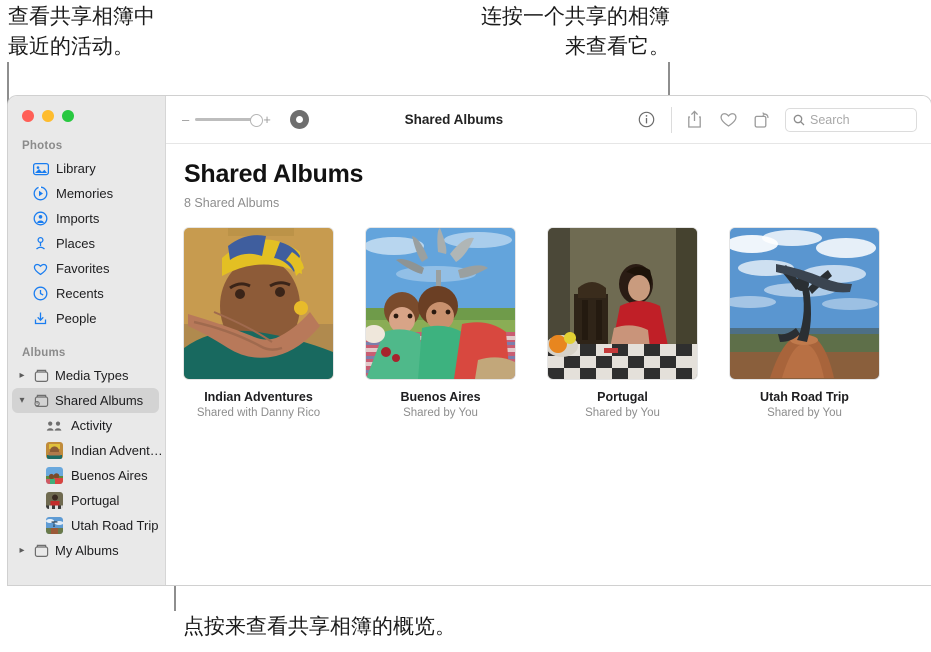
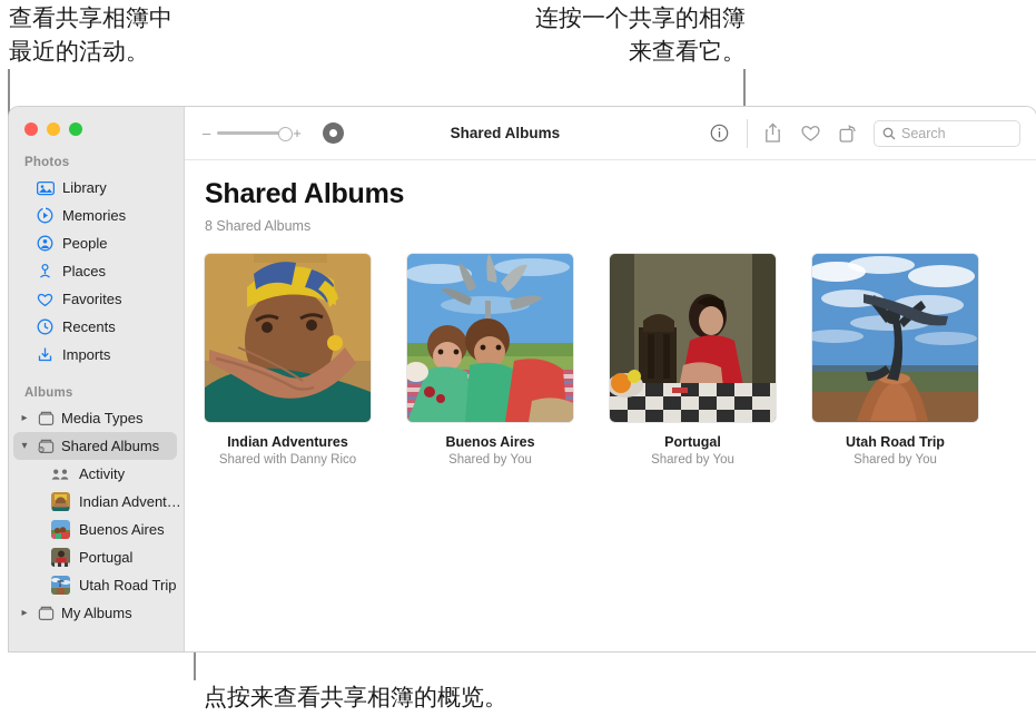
  查看共享相簿中
  最近的活动。
  连按一个共享的相簿
  来查看它。
  点按来查看共享相簿的概览。
  Photos
  Library
  Memories
- Imports
+ People
  Places
  Favorites
  Recents
- People
+ Imports
  Albums
  ▸
  Media Types
  ▾
  Shared Albums
  Activity
  Indian Advent…
  Buenos Aires
  Portugal
  Utah Road Trip
  ▸
  My Albums
  –
  +
  Shared Albums
  Search
  Shared Albums
  8 Shared Albums
  Indian Adventures
  Shared with Danny Rico
  Buenos Aires
  Shared by You
  Portugal
  Shared by You
  Utah Road Trip
  Shared by You
